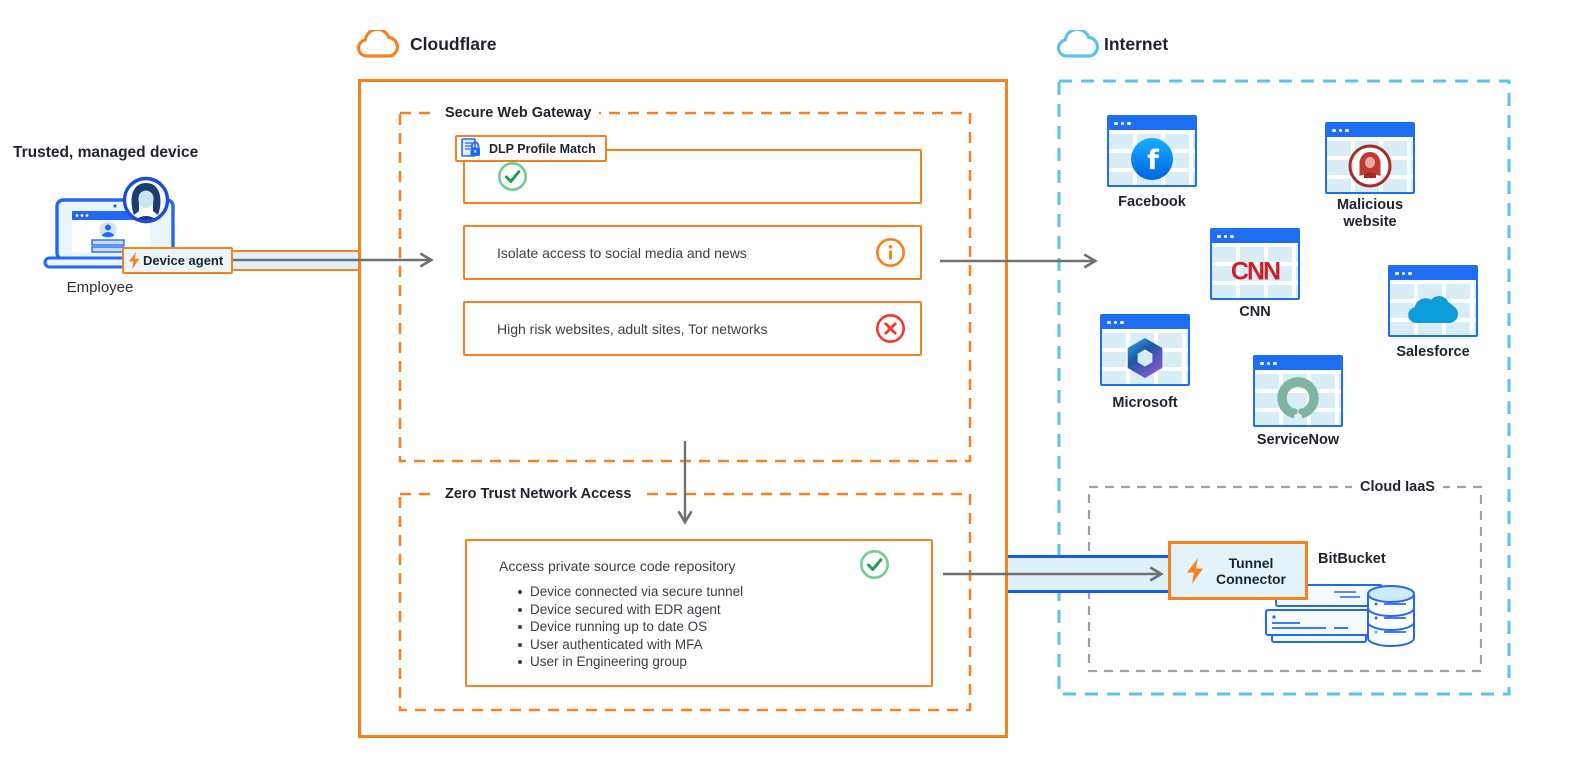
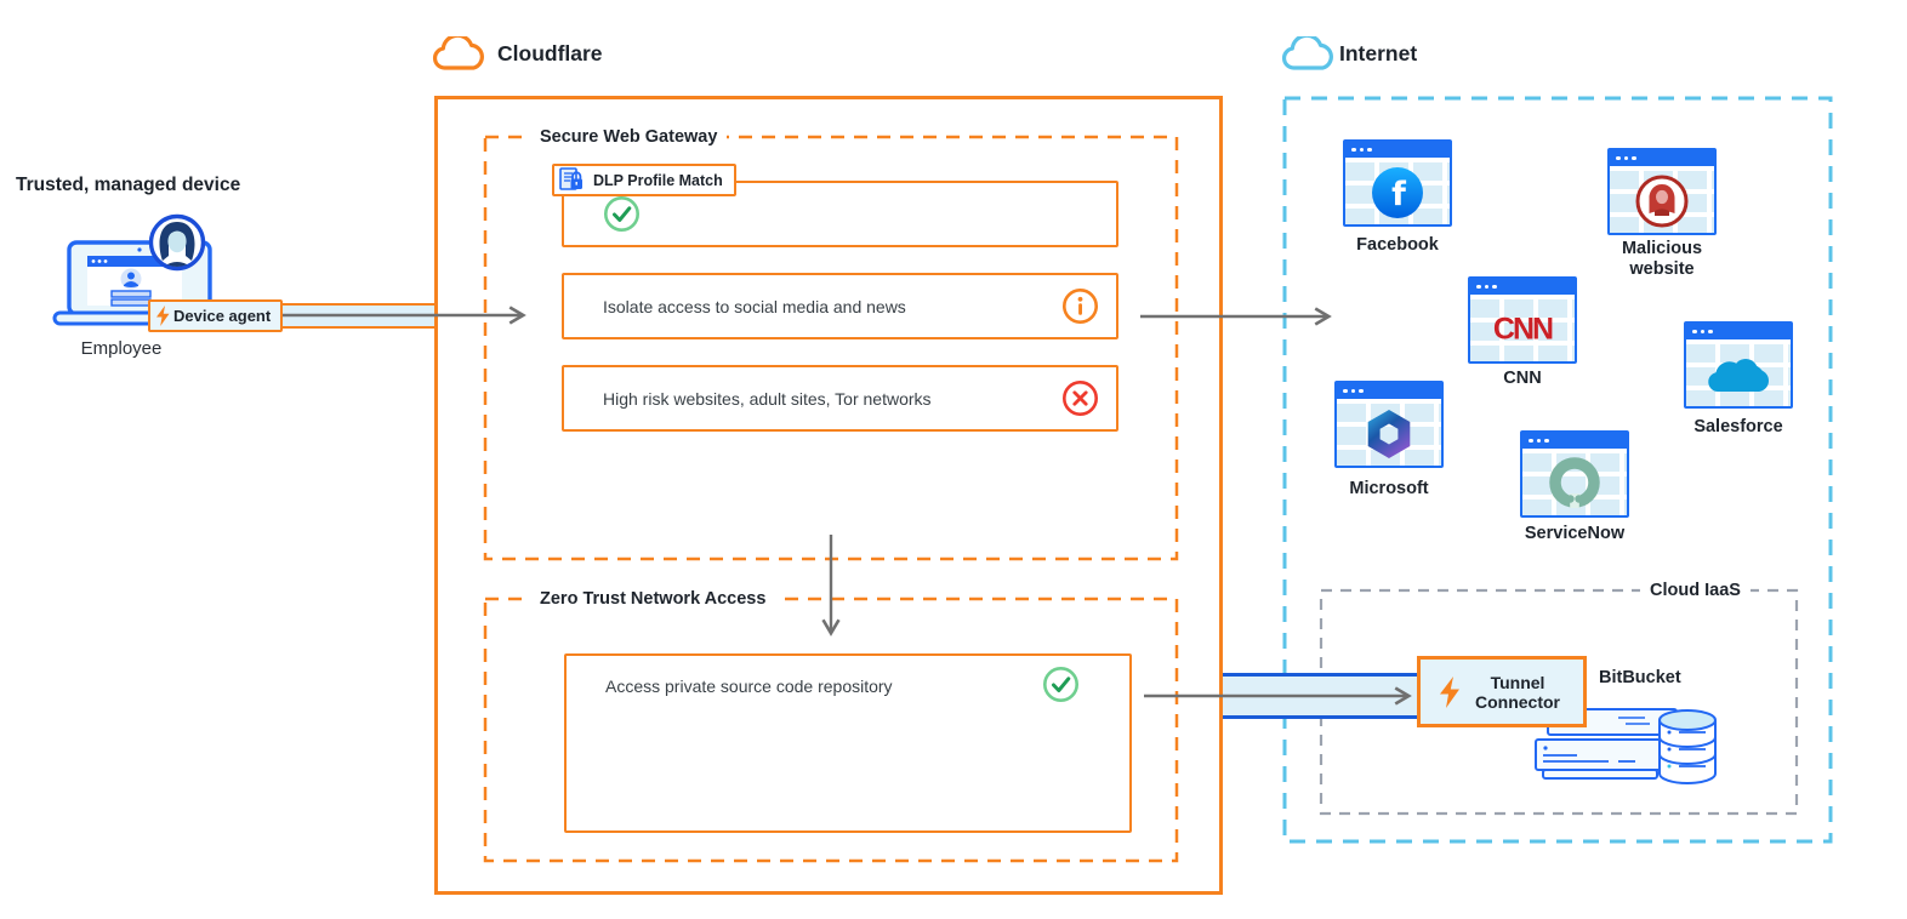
  Cloudflare
  Internet
  Secure Web Gateway
  Zero Trust Network Access
  Cloud IaaS
  Trusted, managed device
  Employee
  Device agent
  DLP Profile Match
  Isolate access to social media and news
  High risk websites, adult sites, Tor networks
  Access private source code repository
- Device connected via secure tunnel
- Device secured with EDR agent
- Device running up to date OS
- User authenticated with MFA
- User in Engineering group
  f
  Facebook
  Malicious website
  CNN
  CNN
  Salesforce
  Microsoft
  ServiceNow
  Tunnel Connector
  BitBucket
